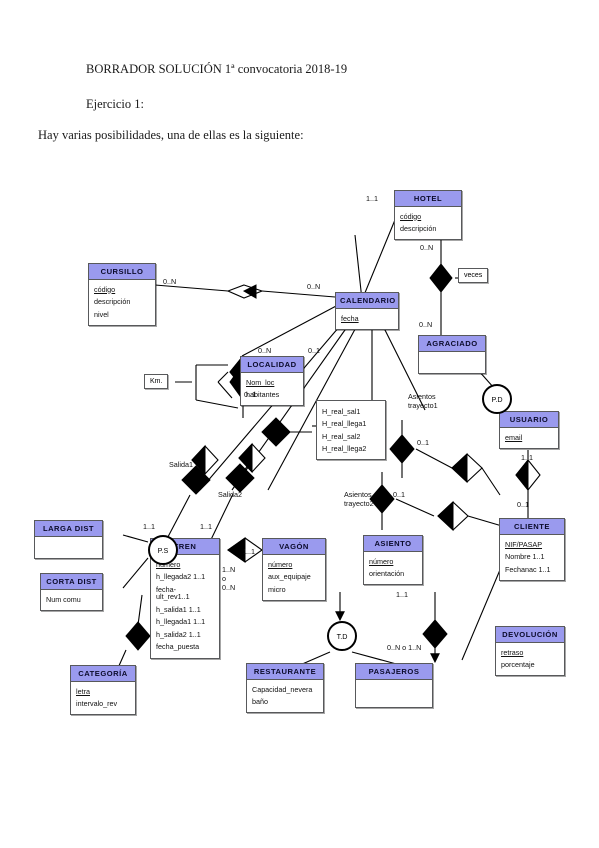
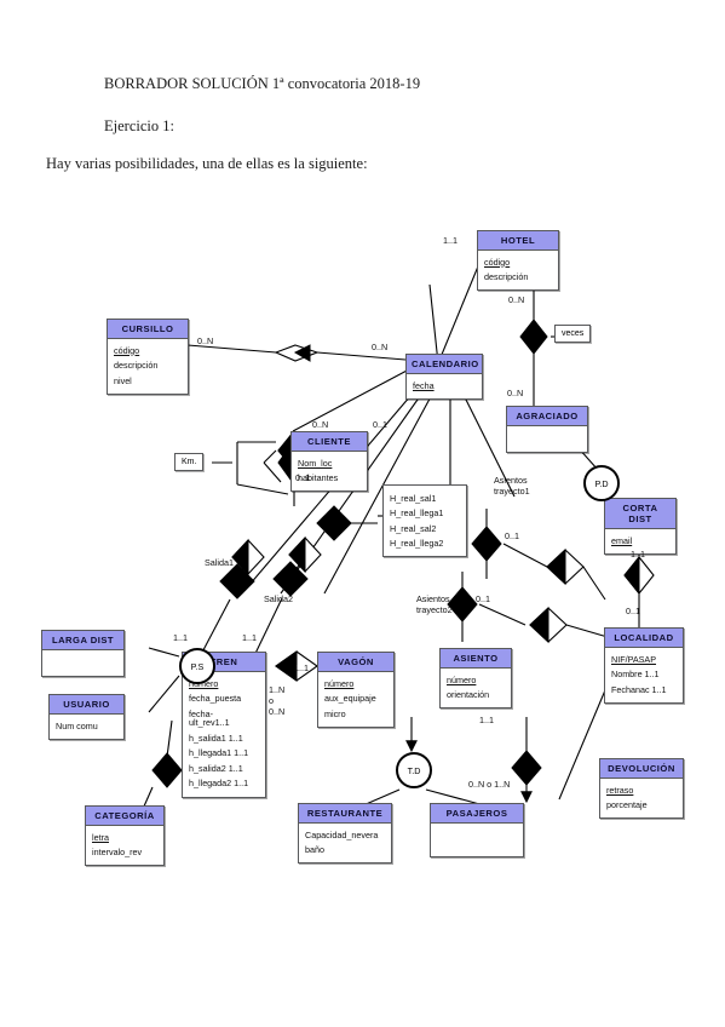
  BORRADOR SOLUCIÓN 1ª convocatoria 2018-19
  Ejercicio 1:
  Hay varias posibilidades, una de ellas es la siguiente:
  HOTEL
  código
  descripción
  CURSILLO
  código
  descripción
  nivel
  CALENDARIO
  fecha
  AGRACIADO
- LOCALIDAD
+ CLIENTE
  Nom_loc
  habitantes
- USUARIO
+ CORTA DIST
  email
  LARGA DIST
- CORTA DIST
+ USUARIO
  Num comu
  REN
- h_llegada2 1..1
+ fecha_puesta
  fecha-
  ult_rev1..1
  h_salida1 1..1
  h_llegada1 1..1
  h_salida2 1..1
- fecha_puesta
+ h_llegada2 1..1
  VAGÓN
  número
  aux_equipaje
  micro
  ASIENTO
  número
  orientación
- CLIENTE
+ LOCALIDAD
  NIF/PASAP
  Nombre 1..1
  Fechanac 1..1
  CATEGORÍA
  letra
  intervalo_rev
  RESTAURANTE
  Capacidad_nevera
  baño
  PASAJEROS
  DEVOLUCIÓN
  retraso
  porcentaje
  H_real_sal1
  H_real_llega1
  H_real_sal2
  H_real_llega2
  P.S
  P.D
  T.D
  1..1
  0..N
  0..N
  0..N
  0..N
  0..N
  0..1
  0..1
  1..1
  0..1
  Asientos
  trayecto1
  0..1
  Asientos
  trayecto2
  0..1
  Salida1
  Salida2
  1..1
  1..1
  1..N
  o
  0..N
  1..1
  1..1
  0..N o 1..N
